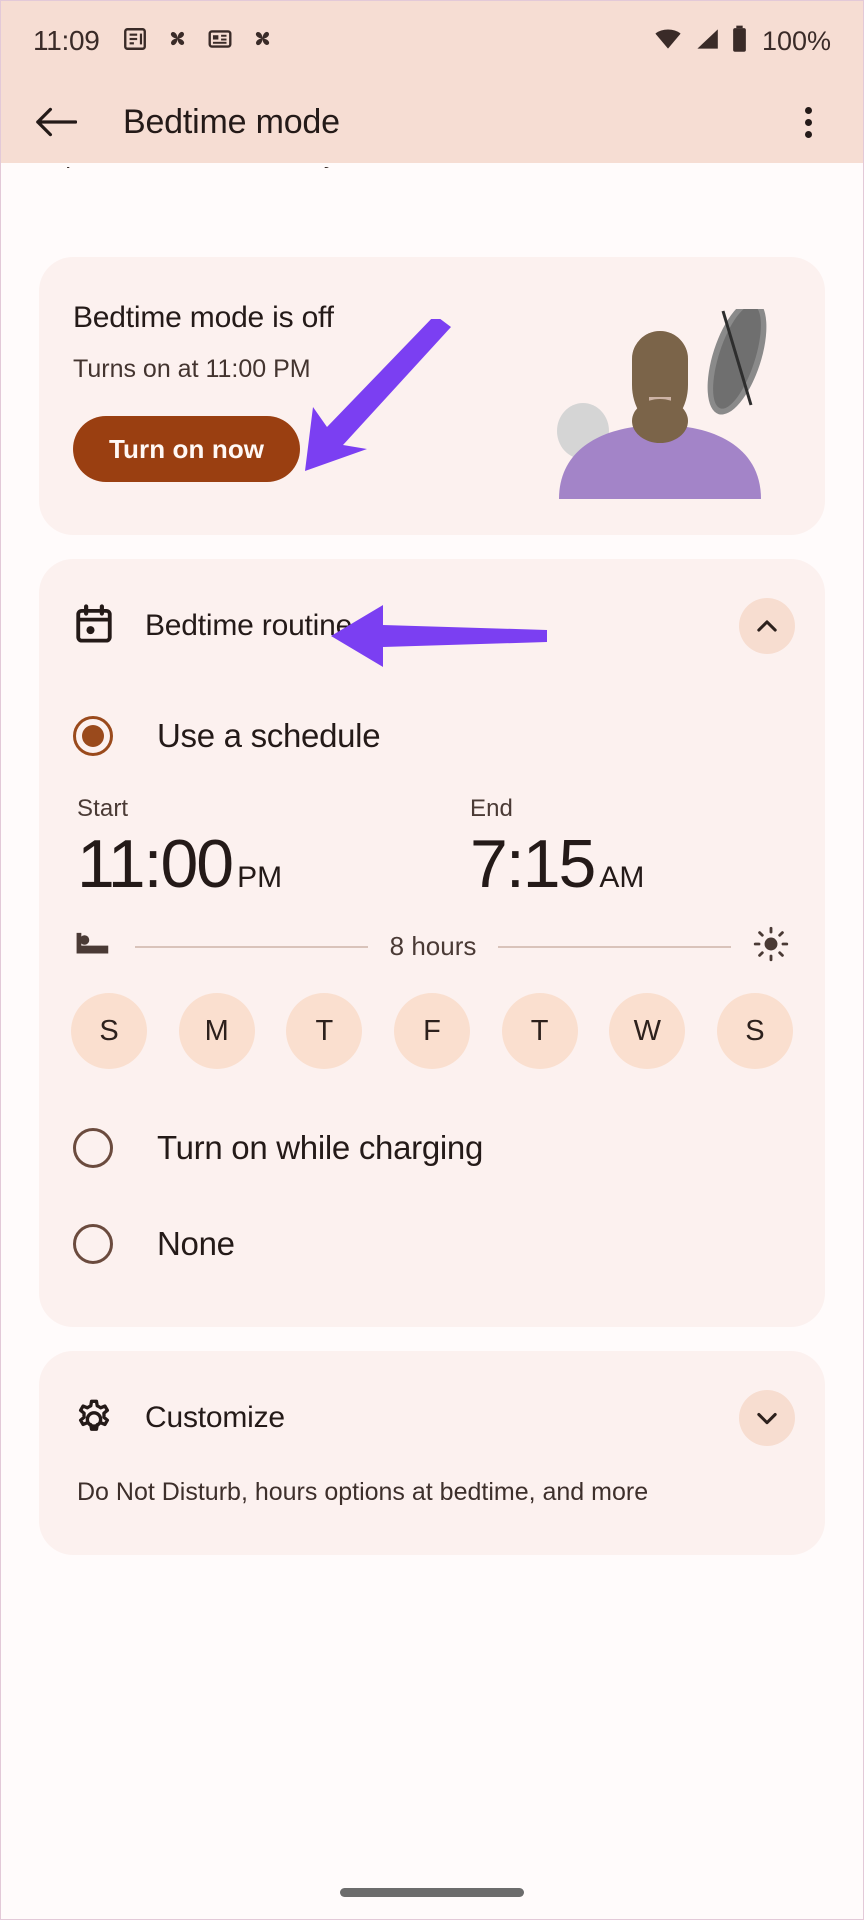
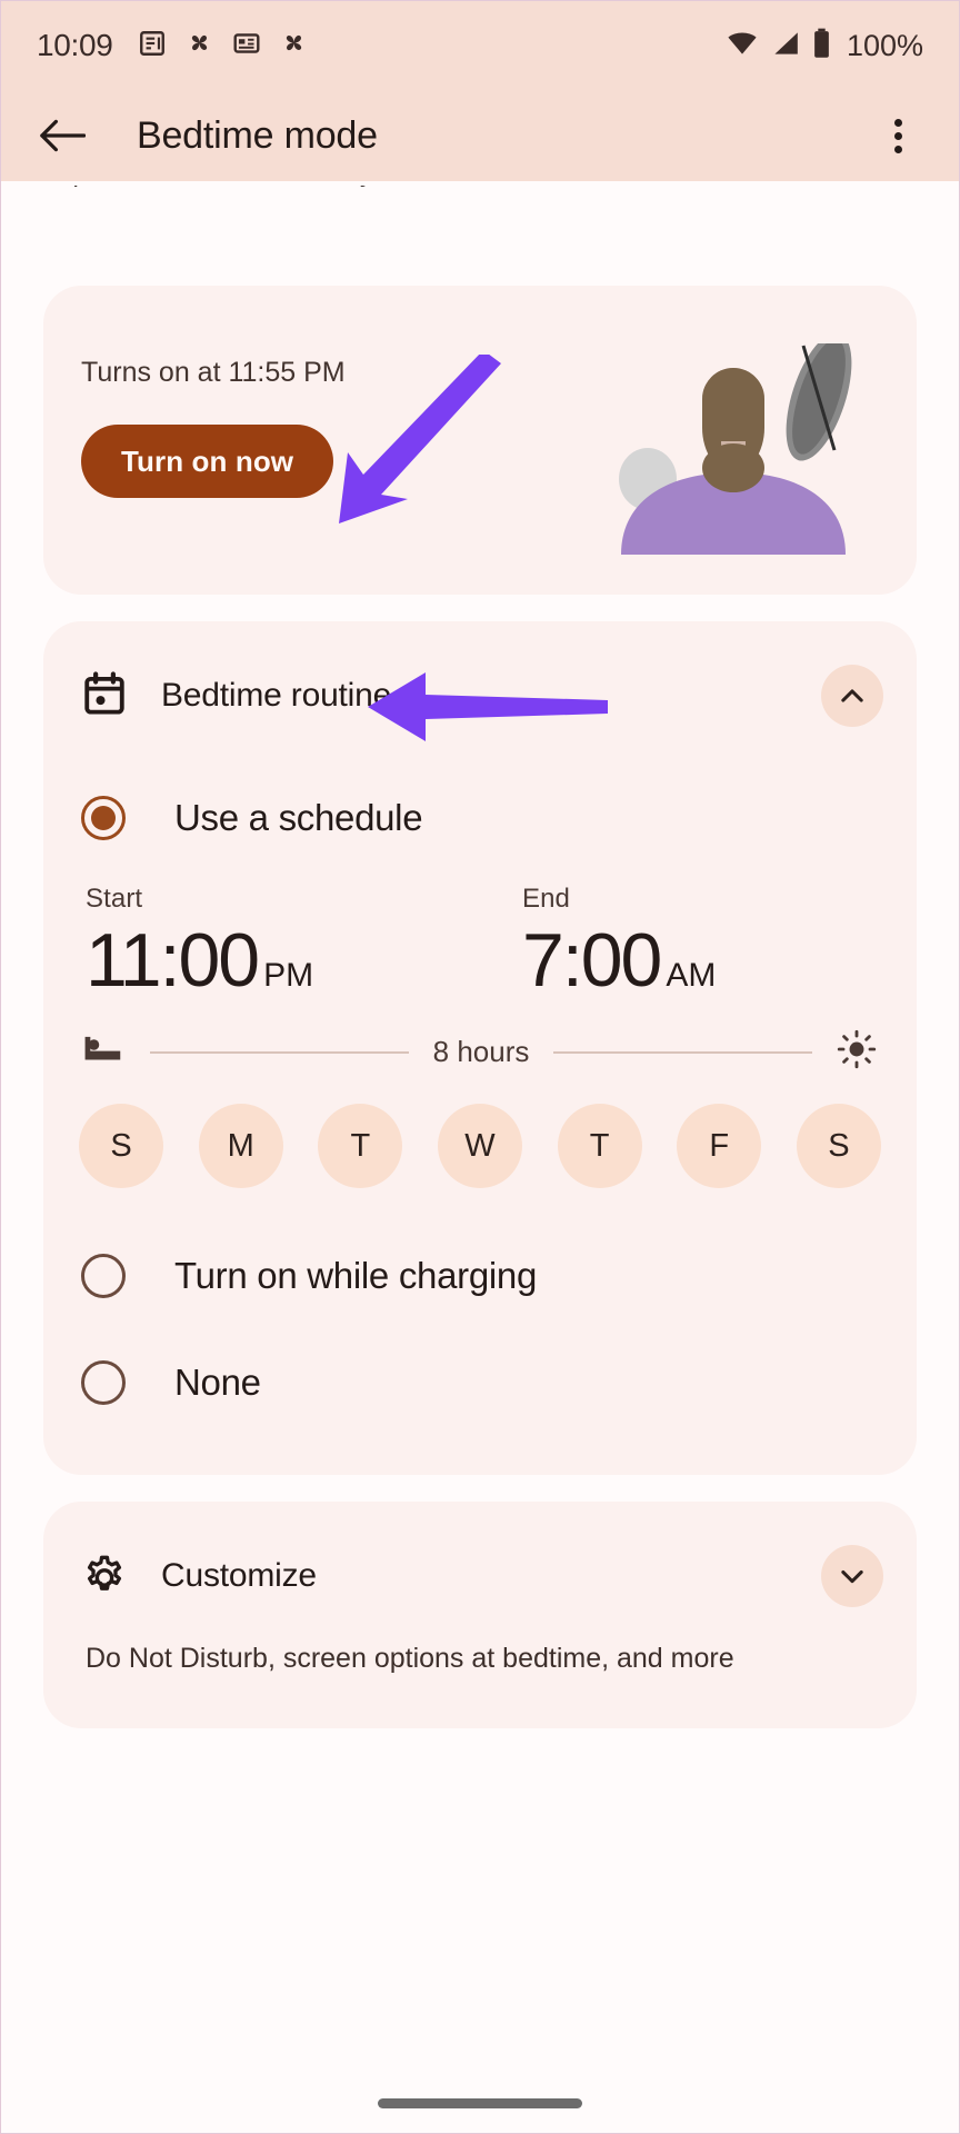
- 11:09
+ 10:09
  100%
  Bedtime mode
- Bedtime mode is off
- Turns on at 11:00 PM
+ Turns on at 11:55 PM
  Turn on now
  Bedtime routine
  Use a schedule
  Start
  11:00
  PM
  End
- 7:15
+ 7:00
  AM
  8 hours
  S
  M
  T
- F
+ W
  T
- W
+ F
  S
  Turn on while charging
  None
  Customize
- Do Not Disturb, hours options at bedtime, and more
+ Do Not Disturb, screen options at bedtime, and more
